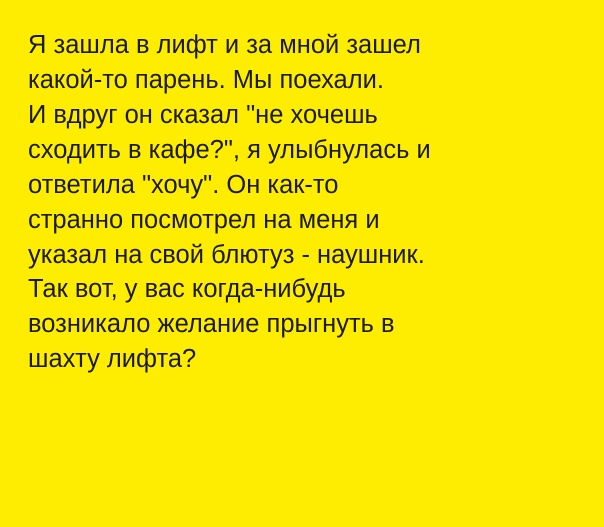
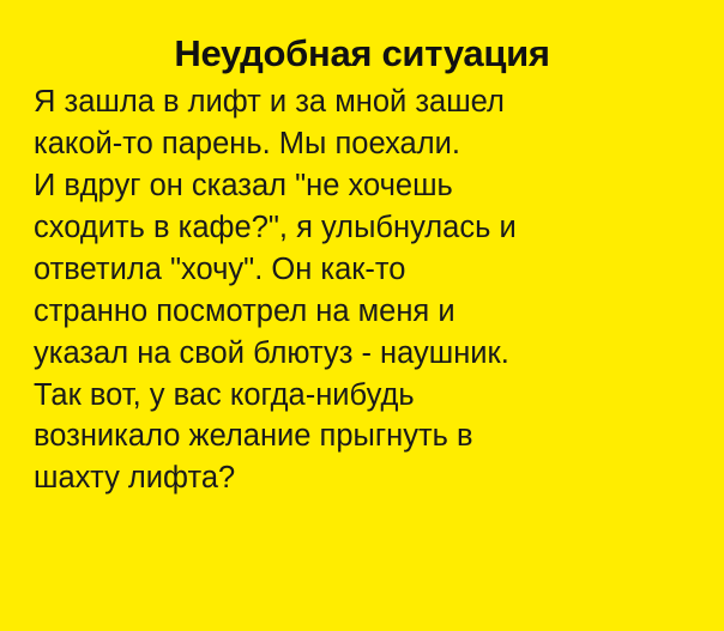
+ Неудобная ситуация
  Я зашла в лифт и за мной зашел
  какой-то парень. Мы поехали.
  И вдруг он сказал "не хочешь
  сходить в кафе?", я улыбнулась и
  ответила "хочу". Он как-то
  странно посмотрел на меня и
  указал на свой блютуз - наушник.
  Так вот, у вас когда-нибудь
  возникало желание прыгнуть в
  шахту лифта?
